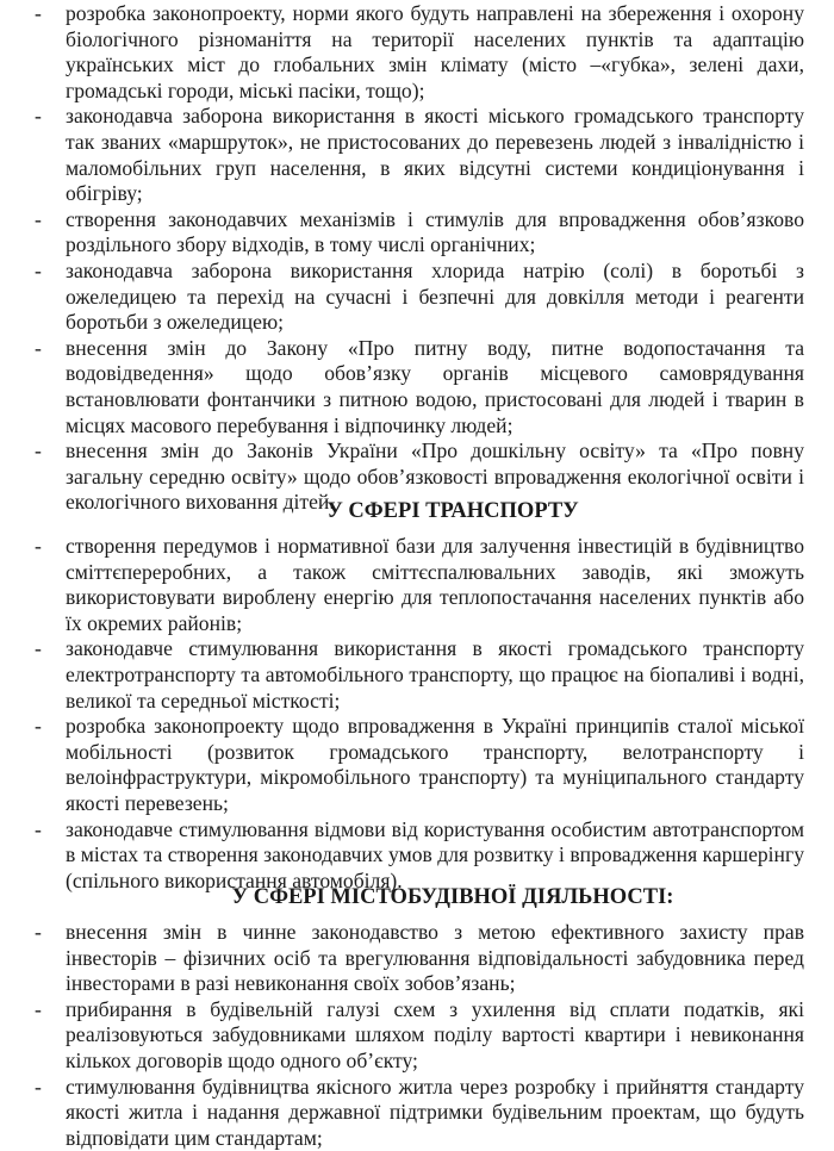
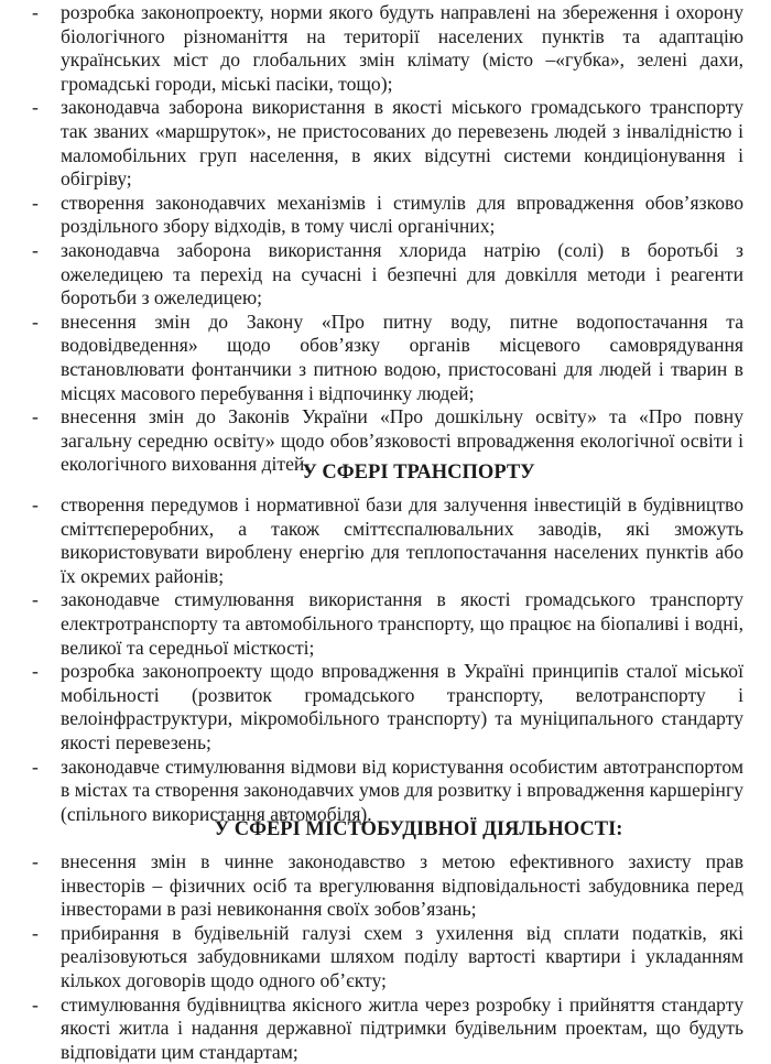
  -
  розробка законопроекту, норми якого будуть направлені на збереження і охорону біологічного різноманіття на території населених пунктів та адаптацію українських міст до глобальних змін клімату (місто –«губка», зелені дахи, громадські городи, міські пасіки, тощо);
  -
  законодавча заборона використання в якості міського громадського транспорту так званих «маршруток», не пристосованих до перевезень людей з інвалідністю і маломобільних груп населення, в яких відсутні системи кондиціонування і обігріву;
  -
  створення законодавчих механізмів і стимулів для впровадження обов’язково роздільного збору відходів, в тому числі органічних;
  -
  законодавча заборона використання хлорида натрію (солі) в боротьбі з ожеледицею та перехід на сучасні і безпечні для довкілля методи і реагенти боротьби з ожеледицею;
  -
  внесення змін до Закону «Про питну воду, питне водопостачання та водовідведення» щодо обов’язку органів місцевого самоврядування встановлювати фонтанчики з питною водою, пристосовані для людей і тварин в місцях масового перебування і відпочинку людей;
  -
  внесення змін до Законів України «Про дошкільну освіту» та «Про повну загальну середню освіту» щодо обов’язковості впровадження екологічної освіти і екологічного виховання дітей.
  У СФЕРІ ТРАНСПОРТУ
  -
  створення передумов і нормативної бази для залучення інвестицій в будівництво сміттєпереробних, а також сміттєспалювальних заводів, які зможуть використовувати вироблену енергію для теплопостачання населених пунктів або їх окремих районів;
  -
  законодавче стимулювання використання в якості громадського транспорту електротранспорту та автомобільного транспорту, що працює на біопаливі і водні, великої та середньої місткості;
  -
  розробка законопроекту щодо впровадження в Україні принципів сталої міської мобільності (розвиток громадського транспорту, велотранспорту і велоінфраструктури, мікромобільного транспорту) та муніципального стандарту якості перевезень;
  -
  законодавче стимулювання відмови від користування особистим автотранспортом в містах та створення законодавчих умов для розвитку і впровадження каршерінгу (спільного використання автомобіля).
  У СФЕРІ МІСТОБУДІВНОЇ ДІЯЛЬНОСТІ:
  -
  внесення змін в чинне законодавство з метою ефективного захисту прав інвесторів – фізичних осіб та врегулювання відповідальності забудовника перед інвесторами в разі невиконання своїх зобов’язань;
  -
- прибирання в будівельній галузі схем з ухилення від сплати податків, які реалізовуються забудовниками шляхом поділу вартості квартири і невиконання кількох договорів щодо одного об’єкту;
+ прибирання в будівельній галузі схем з ухилення від сплати податків, які реалізовуються забудовниками шляхом поділу вартості квартири і укладанням кількох договорів щодо одного об’єкту;
  -
  стимулювання будівництва якісного житла через розробку і прийняття стандарту якості житла і надання державної підтримки будівельним проектам, що будуть відповідати цим стандартам;
